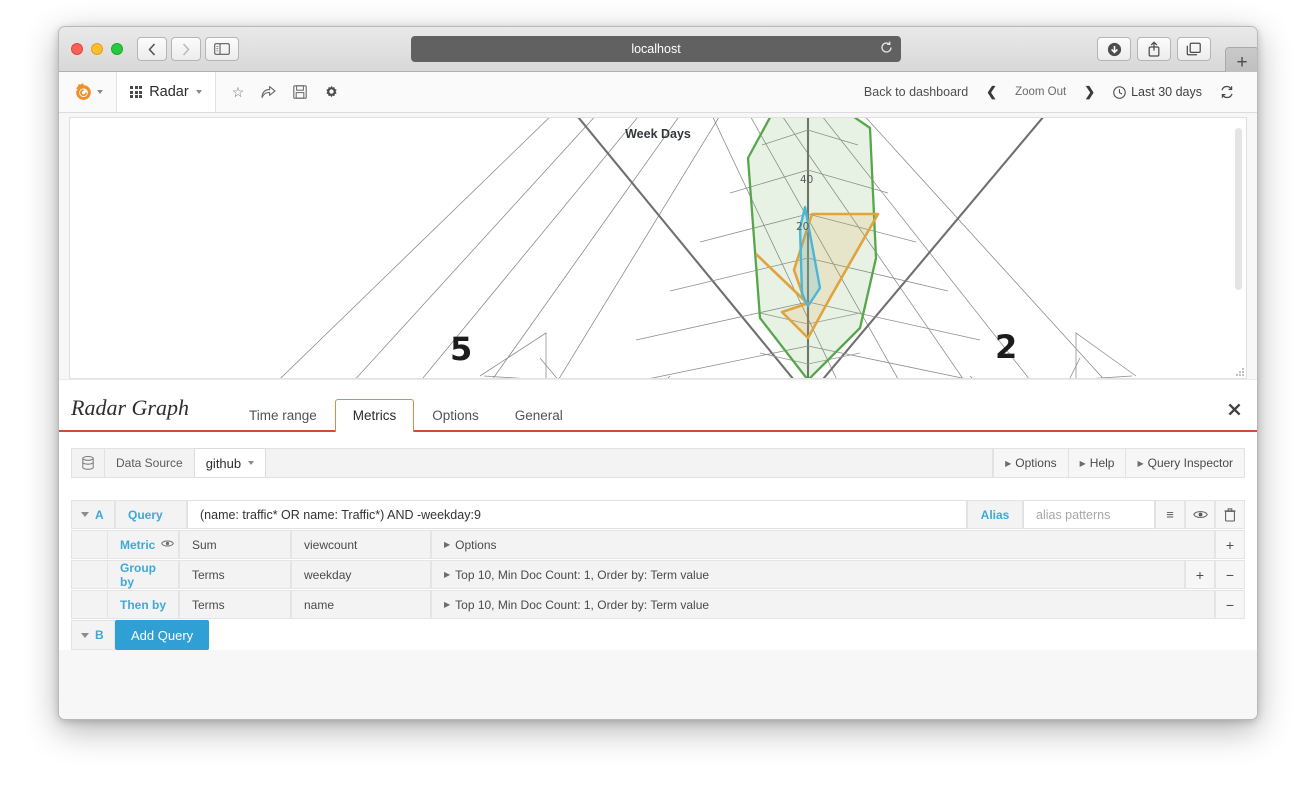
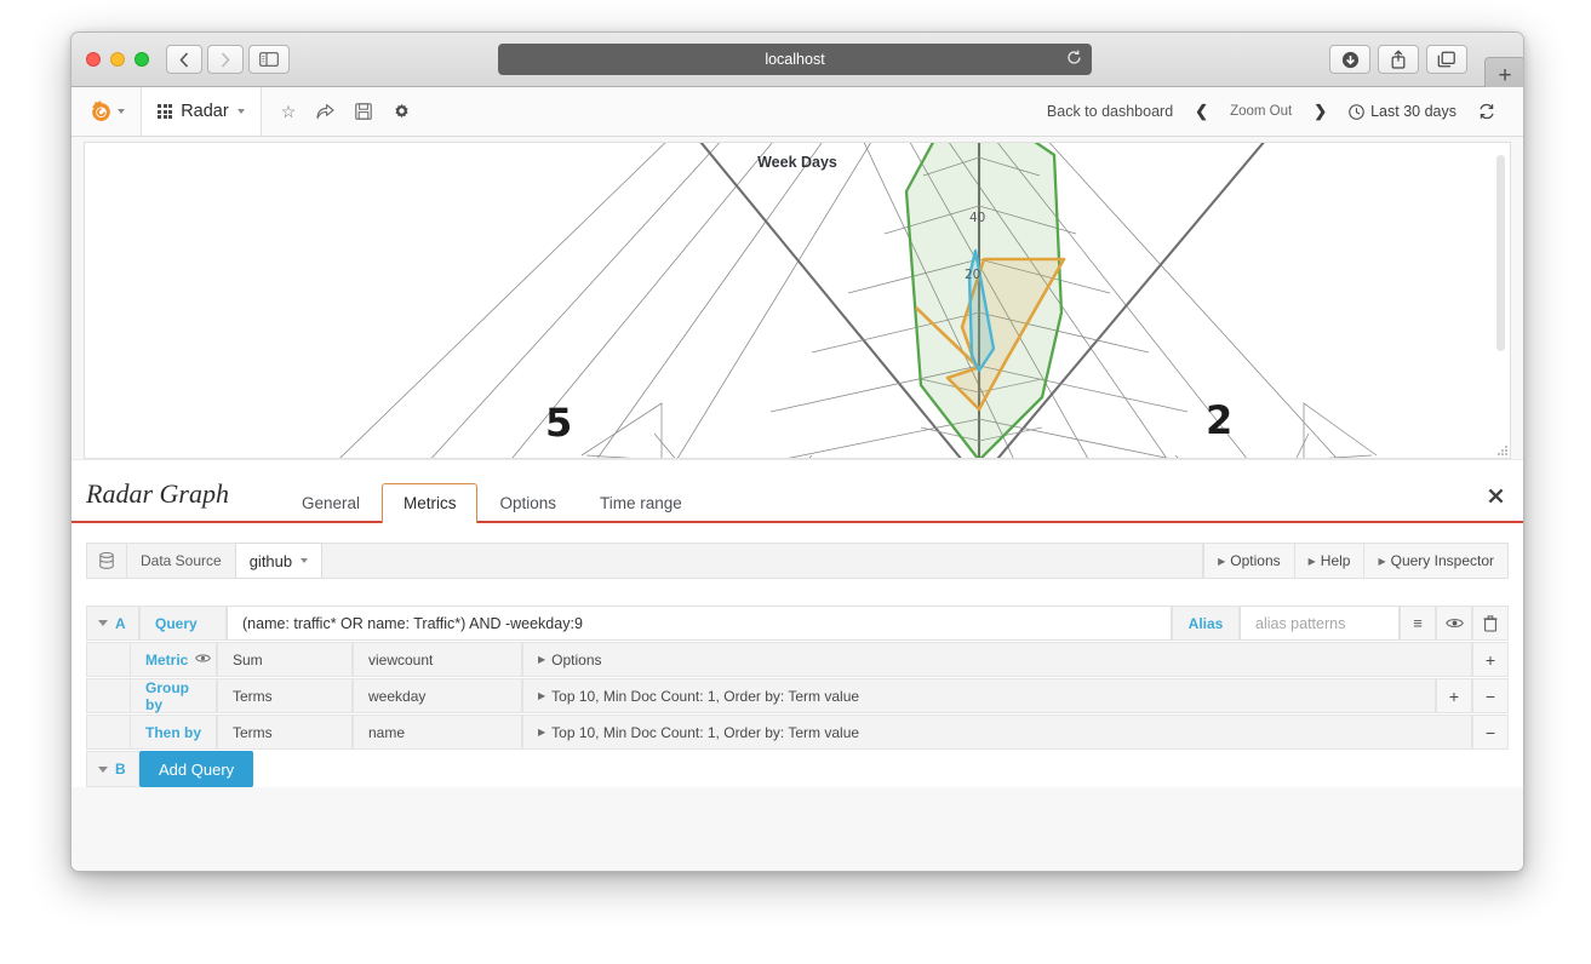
  localhost
  +
  Radar
  ☆
  Back to dashboard
  ❮
  Zoom Out
  ❯
  Last 30 days
  Week Days
  40
  20
  5
  2
  Radar Graph
- Time range
+ General
  Metrics
  Options
- General
+ Time range
  Data Source
  github
  ▶
  Options
  ▶
  Help
  ▶
  Query Inspector
  A
  Query
  (name: traffic* OR name: Traffic*) AND -weekday:9
  Alias
  alias patterns
  ≡
  Metric
  Sum
  viewcount
  ▶
  Options
  +
  Group by
  Terms
  weekday
  ▶
  Top 10, Min Doc Count: 1, Order by: Term value
  +
  −
  Then by
  Terms
  name
  ▶
  Top 10, Min Doc Count: 1, Order by: Term value
  −
  B
  Add Query
